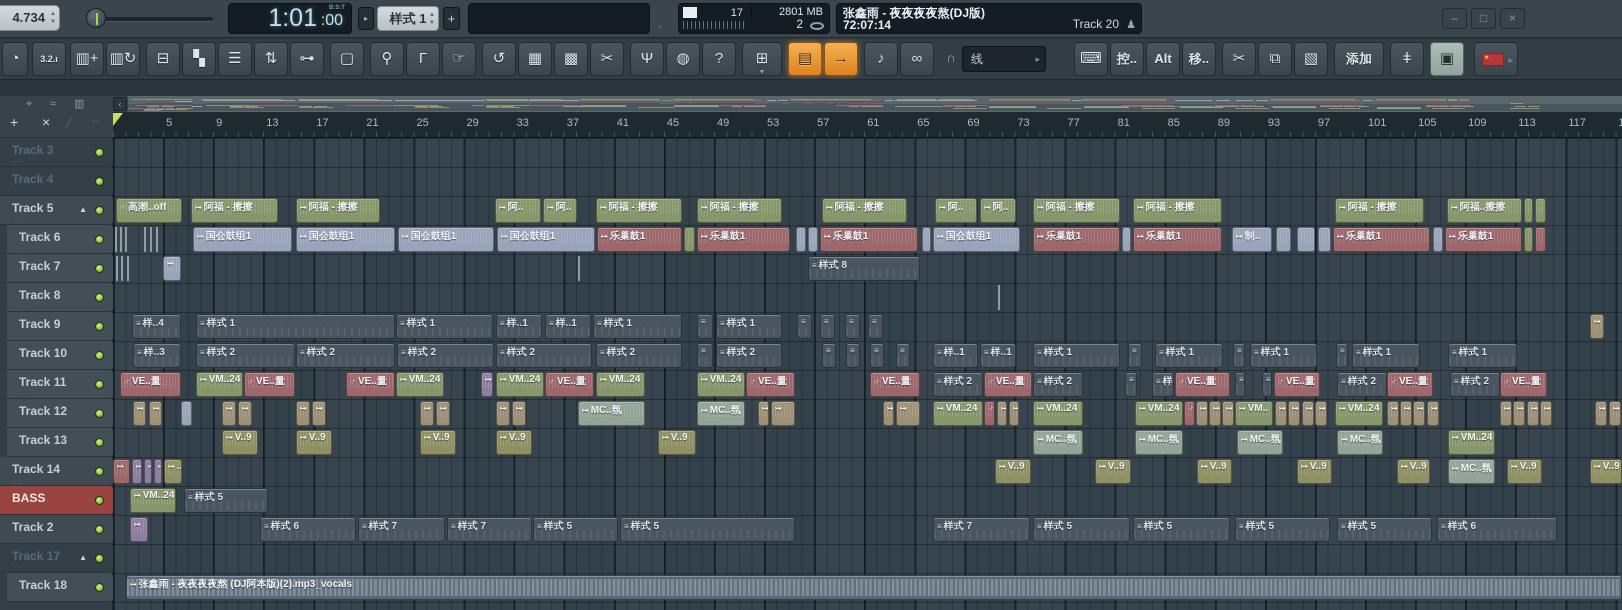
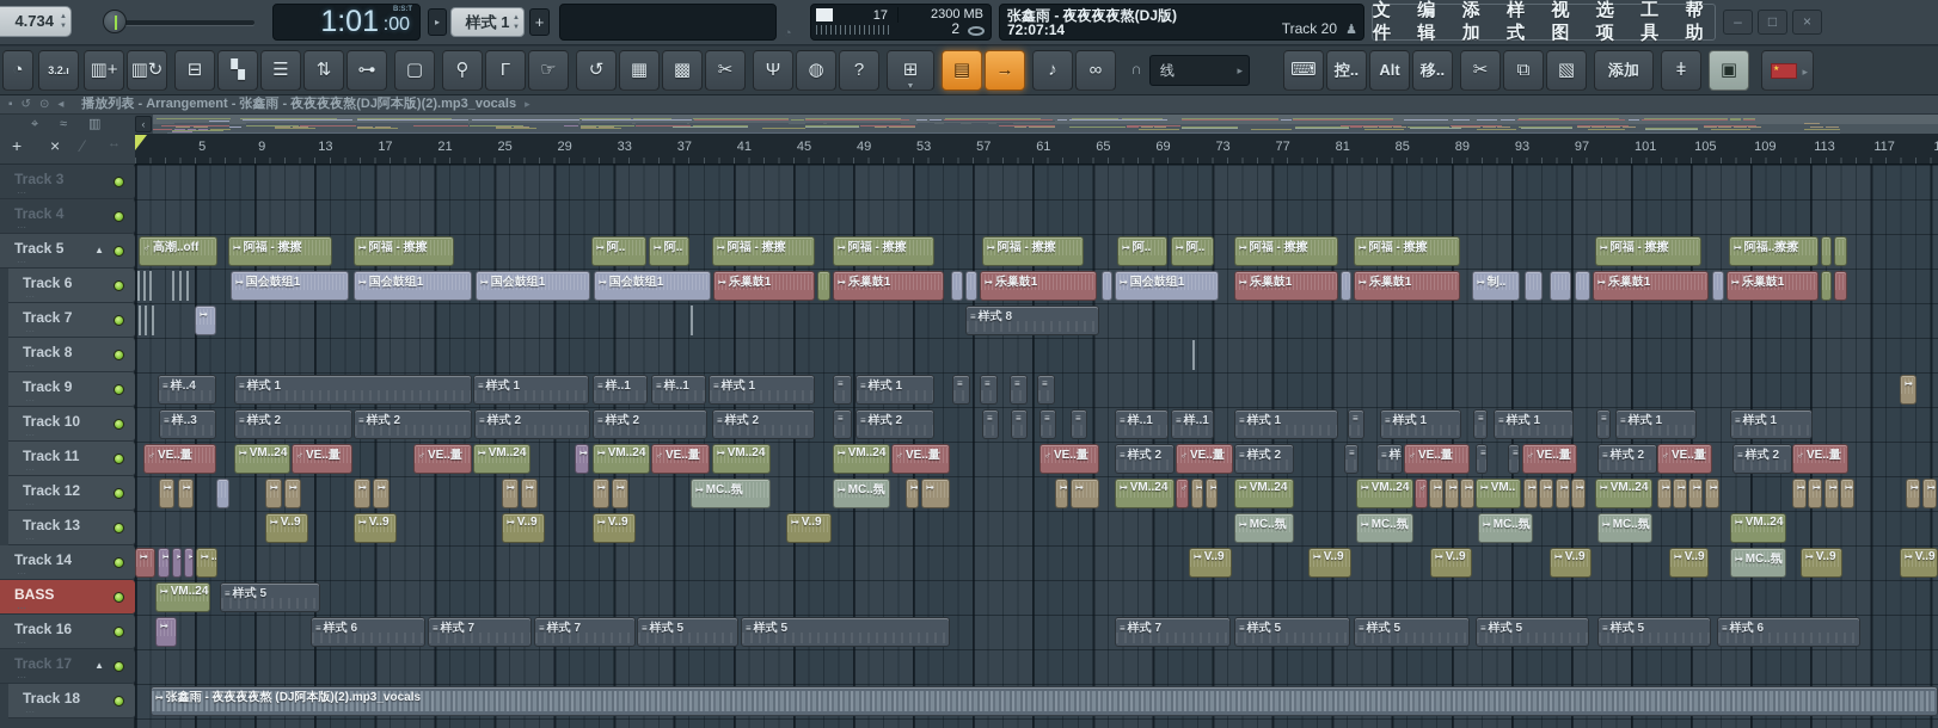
  4.734
  1:01
  :00
  ▸
  样式 1
  +
  ◔
  17
- 2801 MB
+ 2300 MB
  2
  张鑫雨 - 夜夜夜夜熬(DJ版)
  72:07:14
  Track 20
  ♟
+ 文件
+ 编辑
+ 添加
+ 样式
+ 视图
+ 选项
+ 工具
+ 帮助
  –
  □
  ×
  ◔ 3.2.ı ▥+ ▥↻ ⊟ ▚ ☰ ⇅ ⊶ ▢ ⚲ Γ ☞ ↺ ▦ ▩ ✂ Ψ ◍ ? ⊞
  ▤ → ♪ ∞ ∩ 线
  ▸
  ⌨ 控.. Alt 移.. ✂ ⧉ ▧ 添加 ǂ ▣
  ▸
+ ▪ ↺ ⊙ ◂ 播放列表 - Arrangement - 张鑫雨 - 夜夜夜夜熬(DJ阿本版)(2).mp3_vocals ▸
  ⌖
  ≈
  ▥
  ‹
  +
  ×
  ⁄
  ↔
  Track 3
  ⋯
  Track 4
  ⋯
  Track 5
  ⋯
  ▲
  Track 6
  ⋯
  Track 7
  ⋯
  Track 8
  ⋯
  Track 9
  ⋯
  Track 10
  ⋯
  Track 11
  ⋯
  Track 12
  ⋯
  Track 13
  ⋯
  Track 14
  ⋯
  BASS
  ⋯
- Track 2
+ Track 16
  ⋯
  Track 17
  ⋯
  ▲
  Track 18
  ⋯
  5
  9
  13
  17
  21
  25
  29
  33
  37
  41
  45
  49
  53
  57
  61
  65
  69
  73
  77
  81
  85
  89
  93
  97
  101
  105
  109
  113
  117
  ♂ 高潮..off
  ↦ 阿福 - 擦擦
  ↦ 阿福 - 擦擦
  ↦ 阿..
  ↦ 阿..
  ↦ 阿福 - 擦擦
  ↦ 阿福 - 擦擦
  ↦ 阿福 - 擦擦
  ↦ 阿..
  ↦ 阿..
  ↦ 阿福 - 擦擦
  ↦ 阿福 - 擦擦
  ↦ 阿福 - 擦擦
  ↦ 阿福..擦擦
  ↦ 国会鼓组1
  ↦ 国会鼓组1
  ↦ 国会鼓组1
  ↦ 国会鼓组1
  ↦ 乐巢鼓1
  ↦ 乐巢鼓1
  ↦ 乐巢鼓1
  ↦ 国会鼓组1
  ↦ 乐巢鼓1
  ↦ 乐巢鼓1
  ↦ 制..
  ↦ 乐巢鼓1
  ↦ 乐巢鼓1
  ↦
  ≡ 样式 8
  ≡ 样..4
  ≡ 样式 1
  ≡ 样式 1
  ≡ 样..1
  ≡ 样..1
  ≡ 样式 1
  ≡
  ≡ 样式 1
  ≡
  ≡
  ≡
  ≡
  ↦
  ≡ 样..3
  ≡ 样式 2
  ≡ 样式 2
  ≡ 样式 2
  ≡ 样式 2
  ≡ 样式 2
  ≡
  ≡ 样式 2
  ≡
  ≡
  ≡
  ≡
  ≡ 样..1
  ≡ 样..1
  ≡ 样式 1
  ≡
  ≡ 样式 1
  ≡
  ≡ 样式 1
  ≡
  ≡ 样式 1
  ≡ 样式 1
  ♂ VE..量
  ↦ VM..24
  ♂ VE..量
  ♂ VE..量
  ↦ VM..24
  ↦
  ↦ VM..24
  ♂ VE..量
  ↦ VM..24
  ↦ VM..24
  ♂ VE..量
  ♂ VE..量
  ≡ 样式 2
  ♂ VE..量
  ≡ 样式 2
  ≡
  ≡ 样
  ♂ VE..量
  ≡
  ≡
  ♂ VE..量
  ≡ 样式 2
  ♂ VE..量
  ≡ 样式 2
  ♂ VE..量
  ↦
  ↦
  ↦
  ↦
  ↦
  ↦
  ↦
  ↦
  ↦
  ↦
  ↦ MC..氛
  ↦ MC..氛
  ↦
  ↦
  ↦
  ↦
  ↦ VM..24
  ♂
  ↦
  ↦
  ↦ VM..24
  ↦ VM..24
  ♂
  ↦
  ↦
  ↦
  ↦ VM..
  ↦
  ↦
  ↦
  ↦
  ↦ VM..24
  ↦
  ↦
  ↦
  ↦
  ↦
  ↦
  ↦
  ↦
  ↦
  ↦
  ↦ V..9
  ↦ V..9
  ↦ V..9
  ↦ V..9
  ↦ V..9
  ↦ MC..氛
  ↦ MC..氛
  ↦ MC..氛
  ↦ MC..氛
  ↦ VM..24
  ↦
  ↦
  ↦ ..
  ↦ V..9
  ↦ V..9
  ↦ V..9
  ↦ V..9
  ↦ V..9
  ↦ MC..氛
  ↦ V..9
  ↦ V..9
  ↦ VM..24
  ≡ 样式 5
  ↦
  ≡ 样式 6
  ≡ 样式 7
  ≡ 样式 7
  ≡ 样式 5
  ≡ 样式 5
  ≡ 样式 7
  ≡ 样式 5
  ≡ 样式 5
  ≡ 样式 5
  ≡ 样式 5
  ≡ 样式 6
  ↦ 张鑫雨 - 夜夜夜夜熬 (DJ阿本版)(2).mp3_vocals
